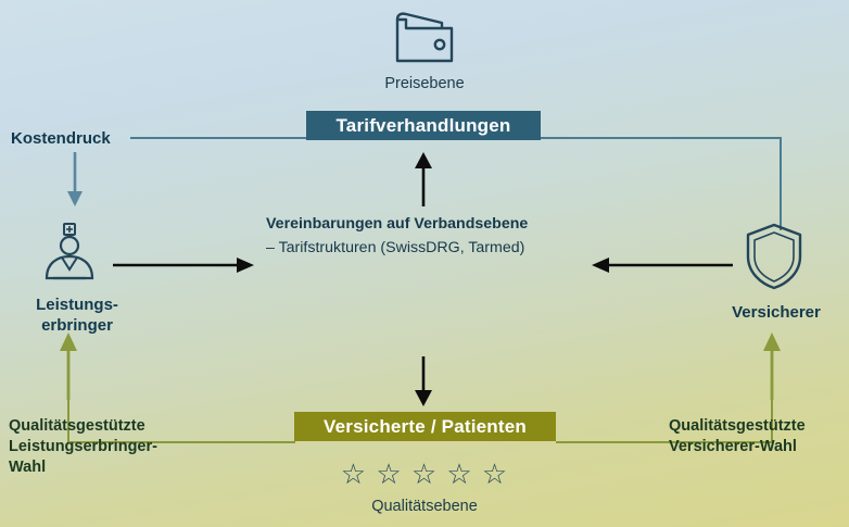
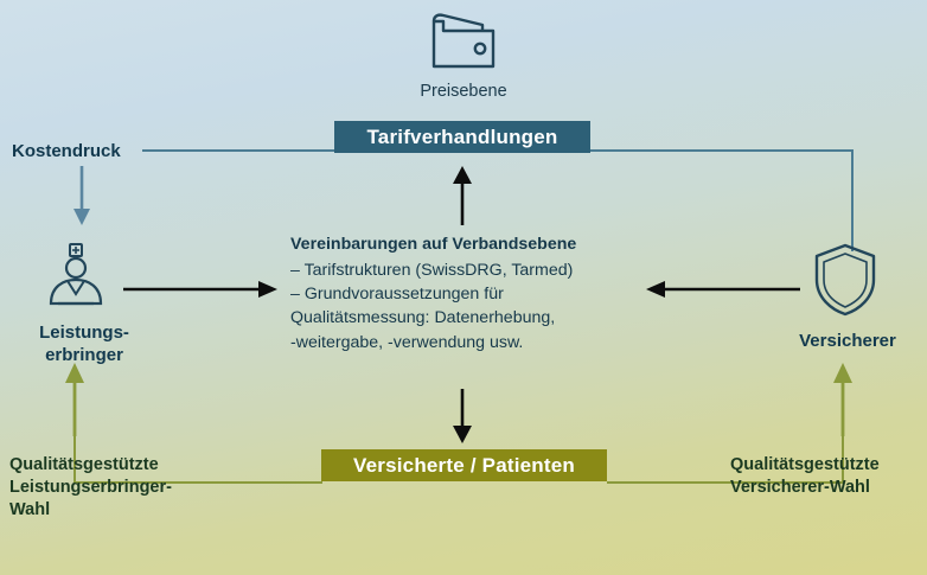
  Preisebene
  Kostendruck
  Tarifverhandlungen
  Vereinbarungen auf Verbandsebene
  – Tarifstrukturen (SwissDRG, Tarmed)
+ – Grundvoraussetzungen für
+ Qualitätsmessung: Datenerhebung,
+ -weitergabe, -verwendung usw.
  Leistungs- erbringer
  Versicherer
  Versicherte / Patienten
  Qualitätsgestützte
  Leistungserbringer-
  Wahl
  Qualitätsgestützte
  Versicherer-Wahl
- ☆ ☆ ☆ ☆ ☆
- Qualitätsebene
